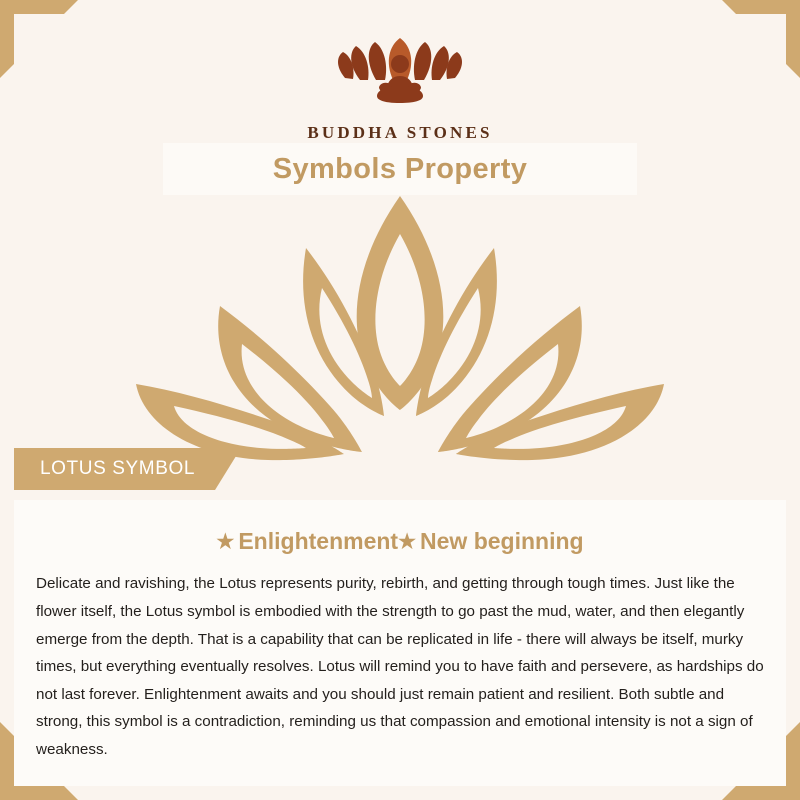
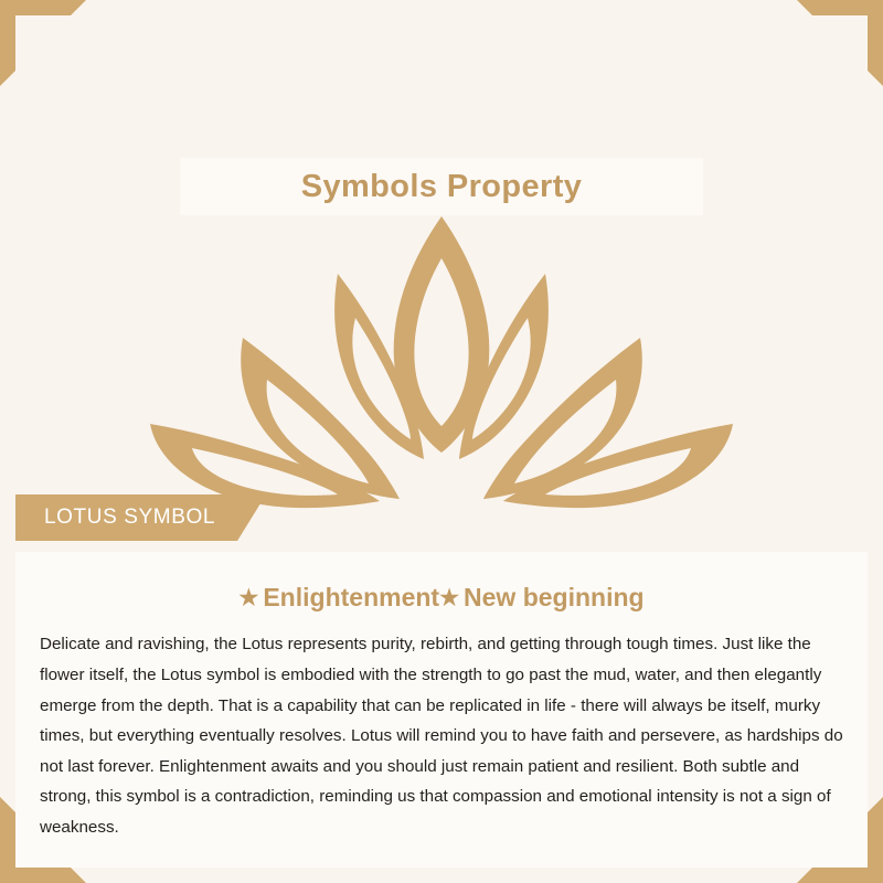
- BUDDHA STONES
  Symbols Property
  LOTUS SYMBOL
  ★ Enlightenment★ New beginning
  Delicate and ravishing, the Lotus represents purity, rebirth, and getting through tough times. Just like the flower itself, the Lotus symbol is embodied with the strength to go past the mud, water, and then elegantly emerge from the depth. That is a capability that can be replicated in life - there will always be itself, murky times, but everything eventually resolves. Lotus will remind you to have faith and persevere, as hardships do not last forever. Enlightenment awaits and you should just remain patient and resilient. Both subtle and strong, this symbol is a contradiction, reminding us that compassion and emotional intensity is not a sign of weakness.
